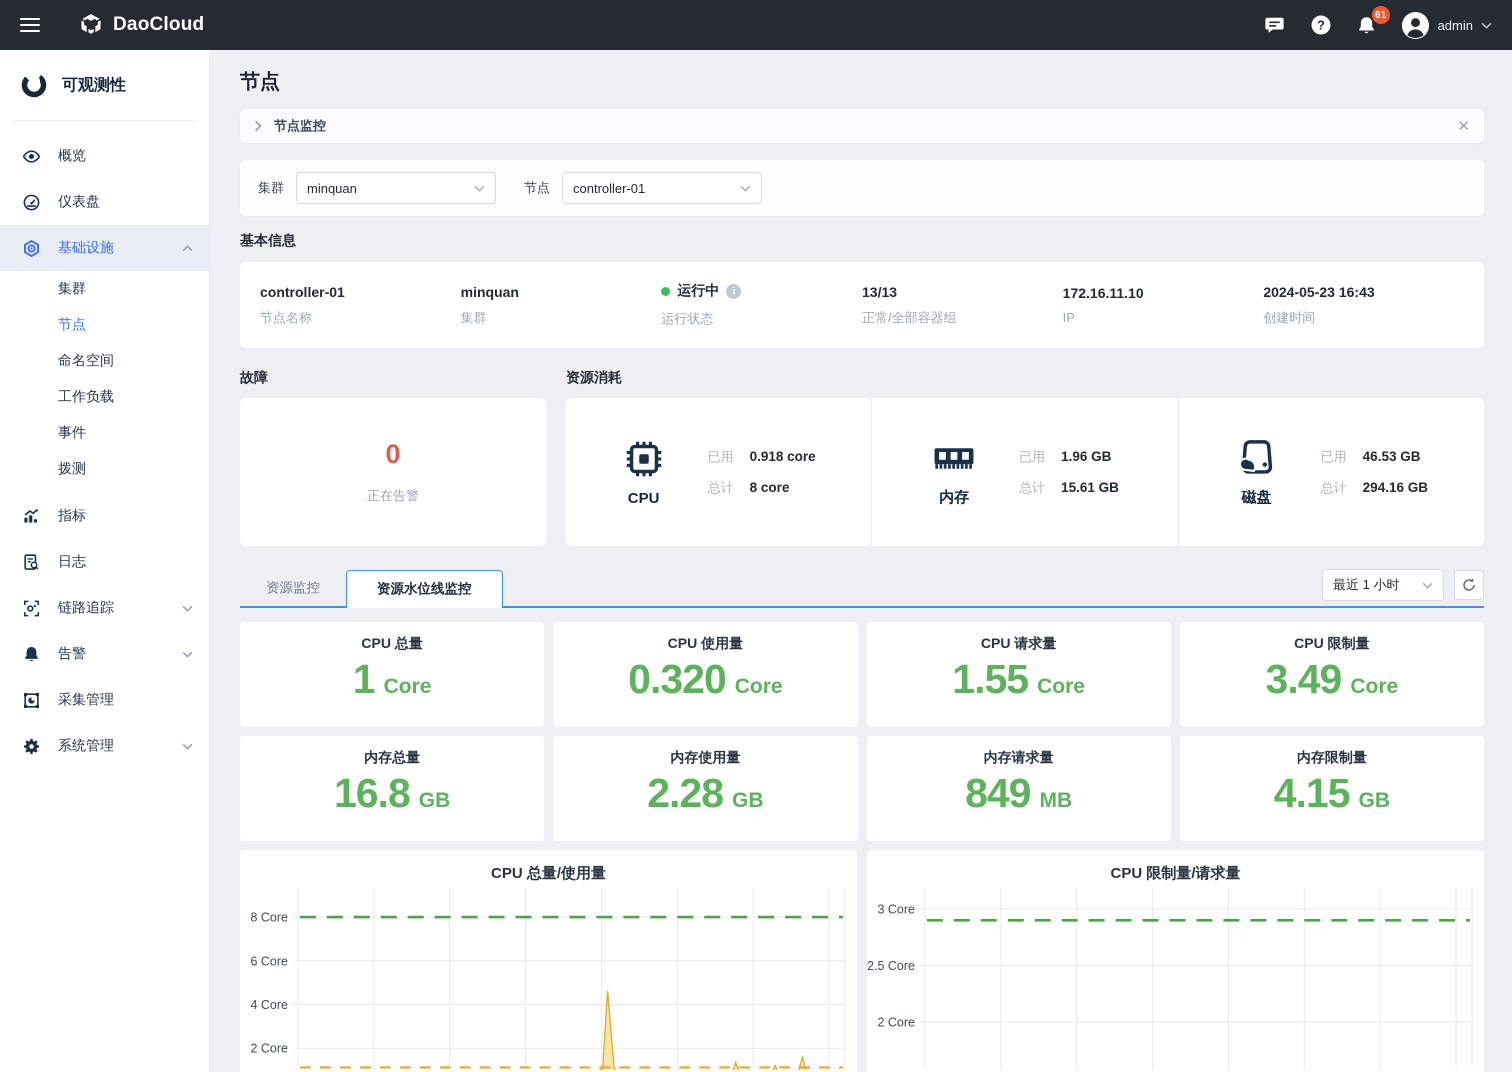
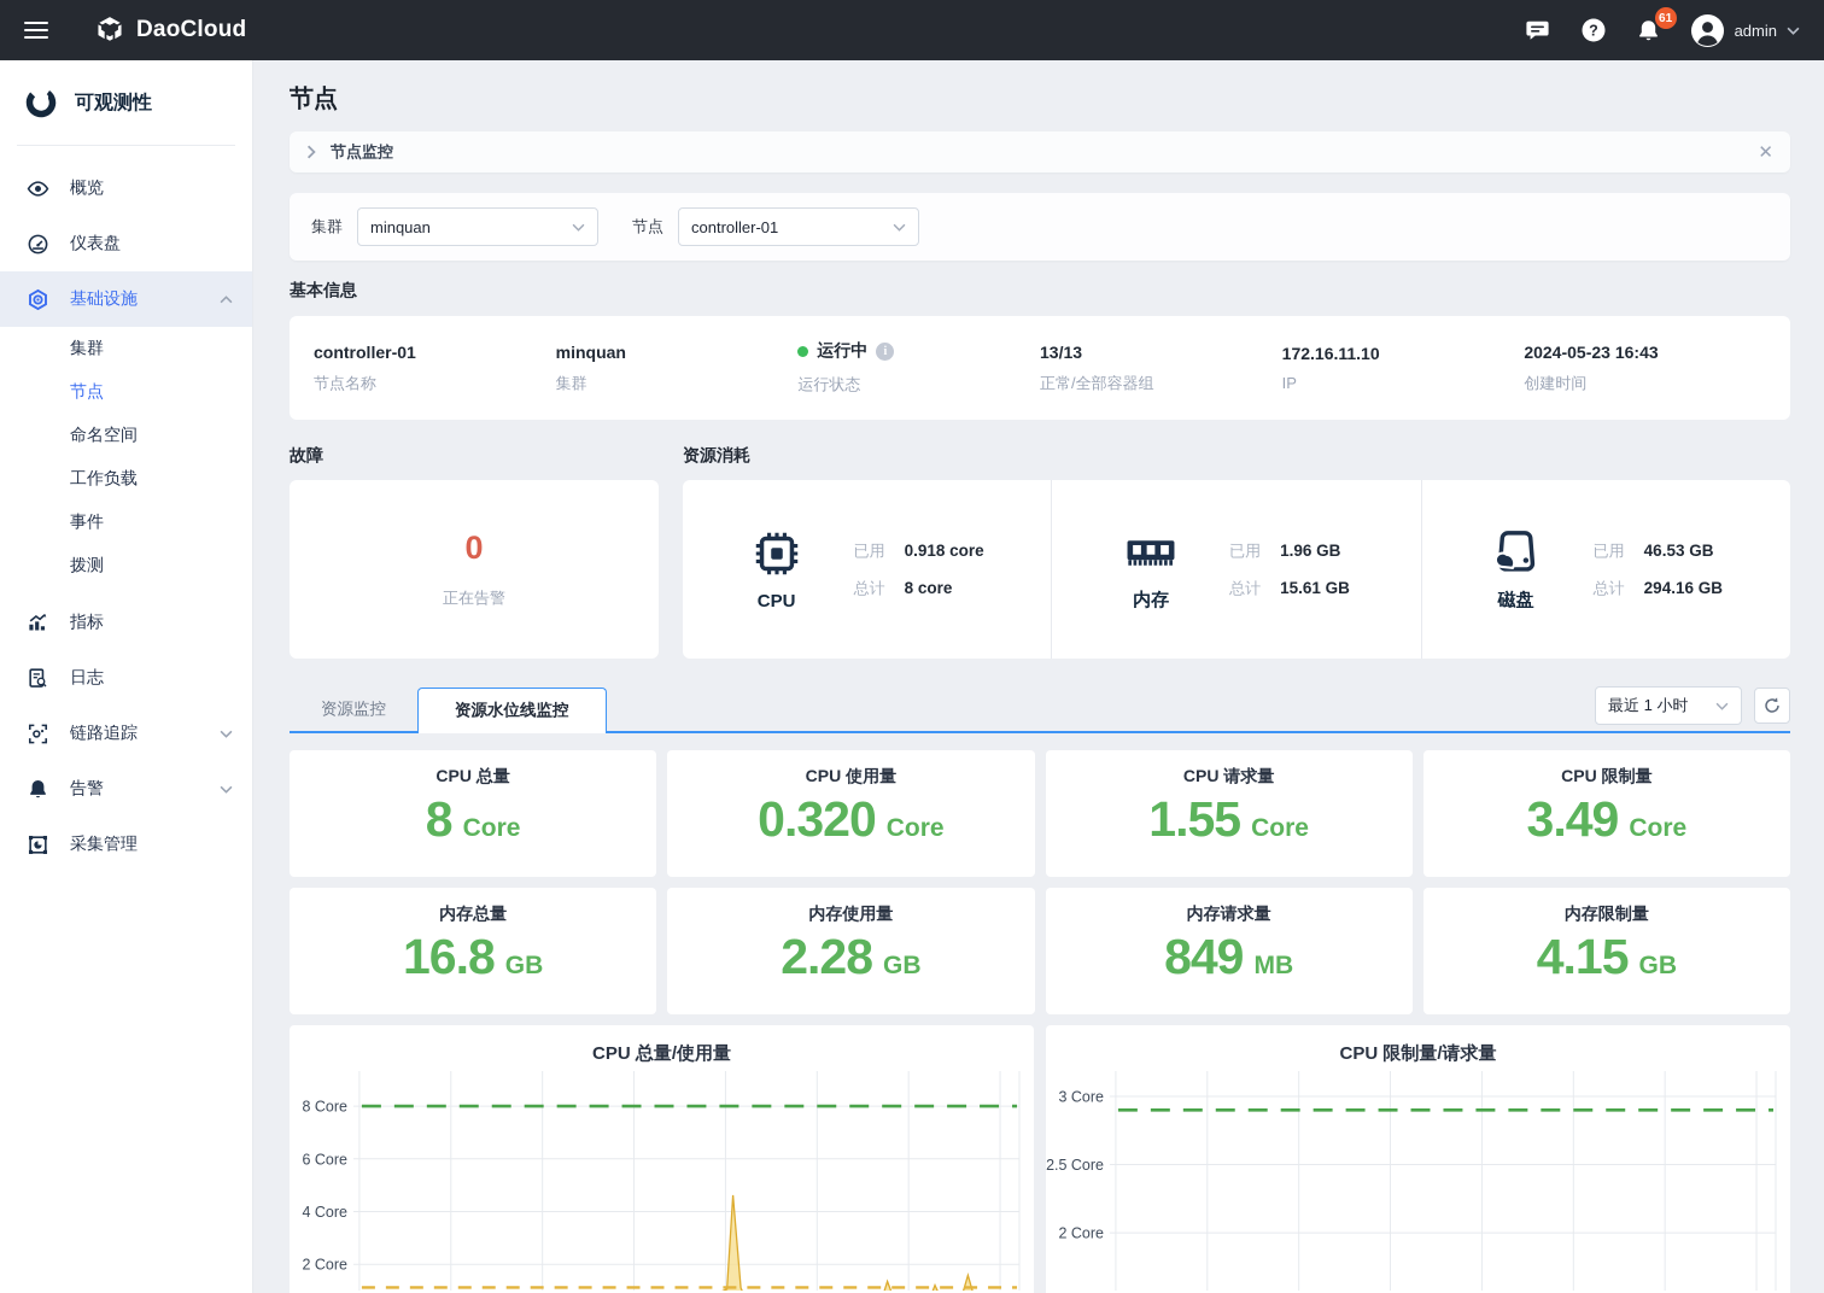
  DaoCloud
  ?
  61
  admin
  可观测性
  概览
  仪表盘
  基础设施
  集群
  节点
  命名空间
  工作负载
  事件
  拨测
  指标
  日志
  链路追踪
  告警
  采集管理
- 系统管理
  节点
  节点监控
  ✕
  集群
  minquan
  节点
  controller-01
  基本信息
  controller-01
  节点名称
  minquan
  集群
  运行中
  i
  运行状态
  13/13
  正常/全部容器组
  172.16.11.10
  IP
  2024-05-23 16:43
  创建时间
  故障
  0
  正在告警
  资源消耗
  CPU
  已用
  0.918 core
  总计
  8 core
  内存
  已用
  1.96 GB
  总计
  15.61 GB
  磁盘
  已用
  46.53 GB
  总计
  294.16 GB
  资源监控
  资源水位线监控
  最近 1 小时
  CPU 总量
- 1
+ 8
  Core
  CPU 使用量
  0.320
  Core
  CPU 请求量
  1.55
  Core
  CPU 限制量
  3.49
  Core
  内存总量
  16.8
  GB
  内存使用量
  2.28
  GB
  内存请求量
  849
  MB
  内存限制量
  4.15
  GB
  CPU 总量/使用量
  8 Core
  6 Core
  4 Core
  2 Core
  CPU 限制量/请求量
  3 Core
  2.5 Core
  2 Core
